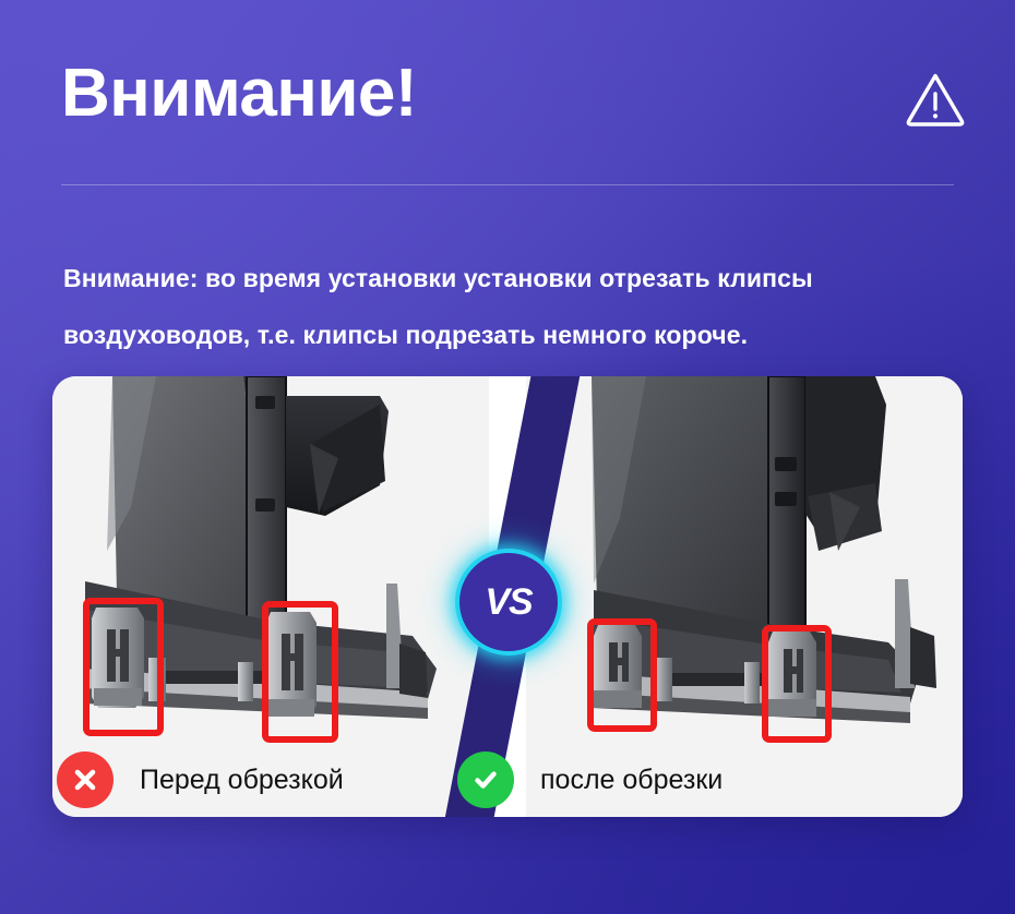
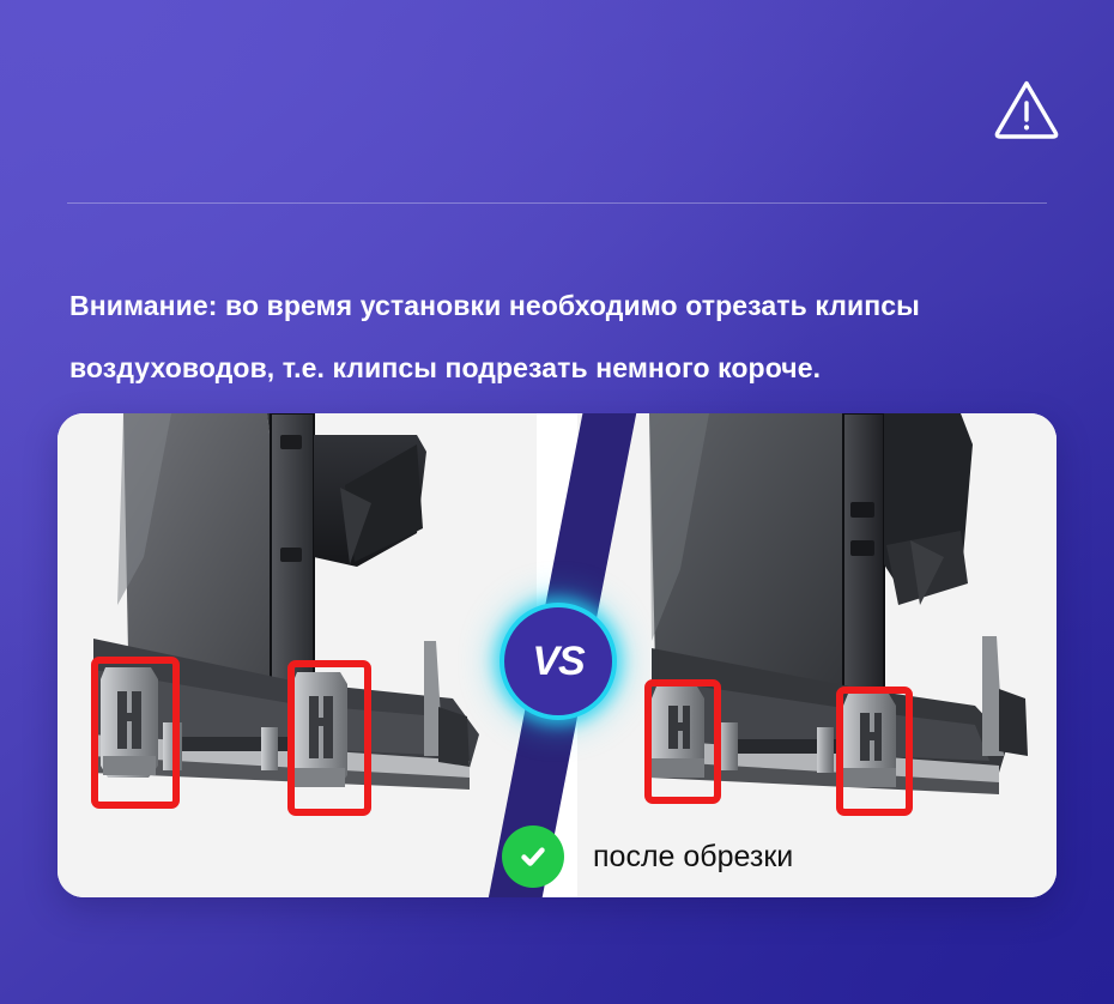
- Внимание!
- Внимание: во время установки установки отрезать клипсы воздуховодов, т.е. клипсы подрезать немного короче.
+ Внимание: во время установки необходимо отрезать клипсы воздуховодов, т.е. клипсы подрезать немного короче.
  VS
- Перед обрезкой
  после обрезки
